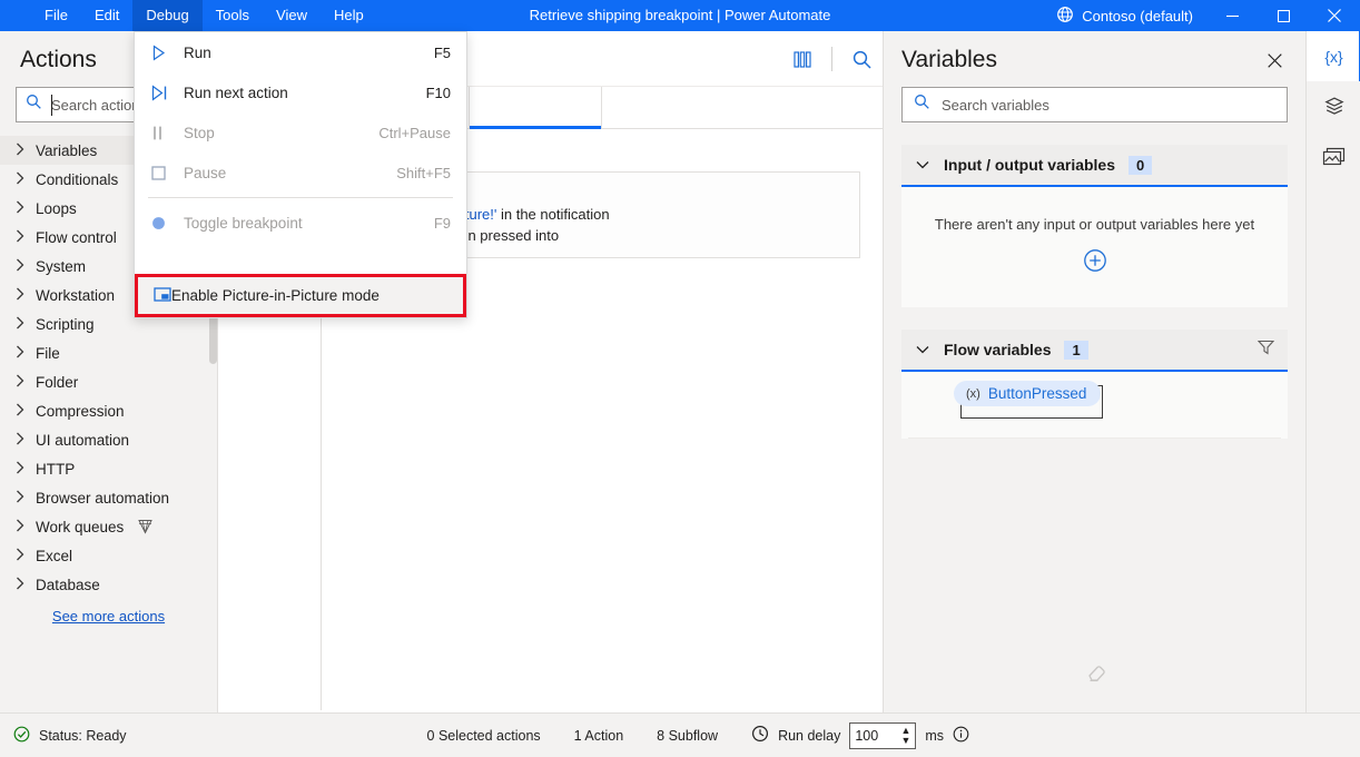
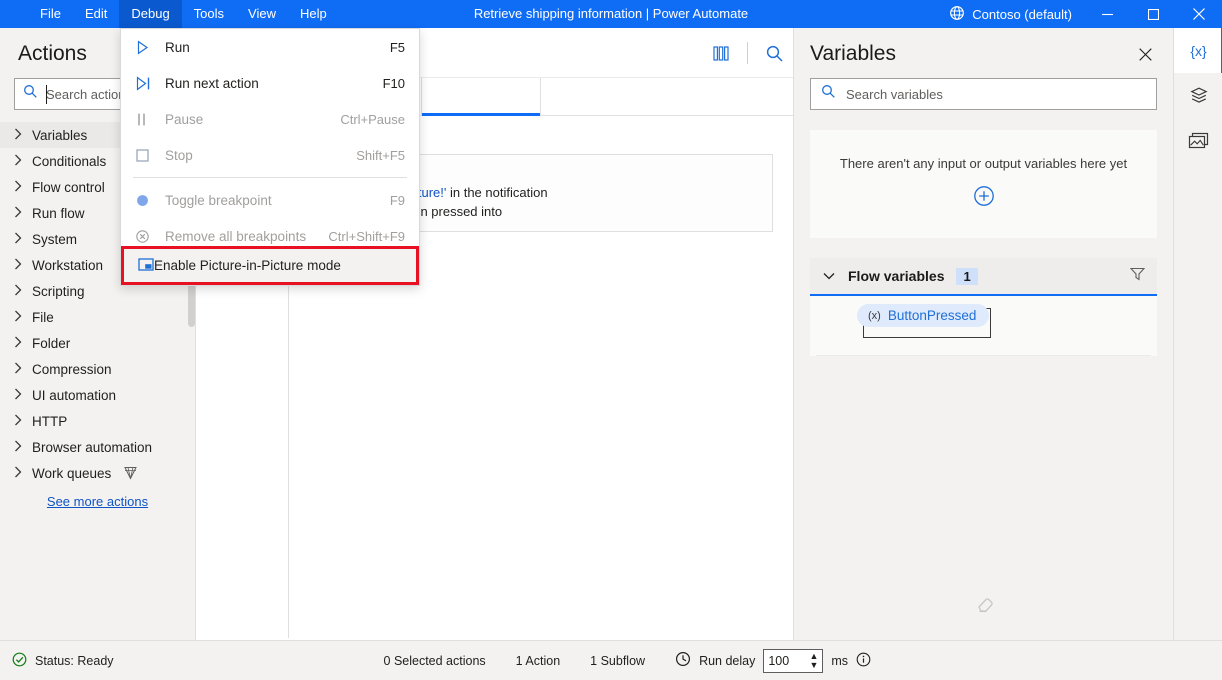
  File
  Edit
  Debug
  Tools
  View
  Help
- Retrieve shipping breakpoint | Power Automate
+ Retrieve shipping information | Power Automate
  Contoso (default)
  Actions
  Search actio
  Variables
  Conditionals
- Loops
  Flow control
+ Run flow
  System
  Workstation
  Scripting
  File
  Folder
  Compression
  UI automation
  HTTP
  Browser automation
  Work queues
- Excel
- Database
  See more actions
  Variables
  Search variables
- Input / output variables
- 0
  There aren't any input or output variables here yet
  Flow variables
  1
  (x)
  ButtonPressed
  {x}
  Status: Ready
  0 Selected actions
  1 Action
- 8 Subflow
+ 1 Subflow
  Run delay
  100
  ▲
  ▼
  ms
  Run
  F5
  Run next action
  F10
- Stop
+ Pause
  Ctrl+Pause
- Pause
+ Stop
  Shift+F5
  Toggle breakpoint
  F9
+ Remove all breakpoints
+ Ctrl+Shift+F9
  Enable Picture-in-Picture mode
